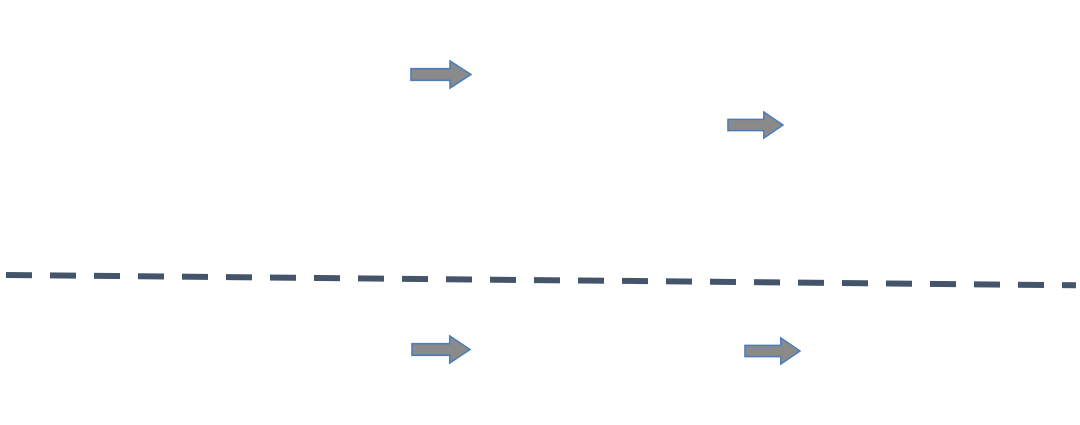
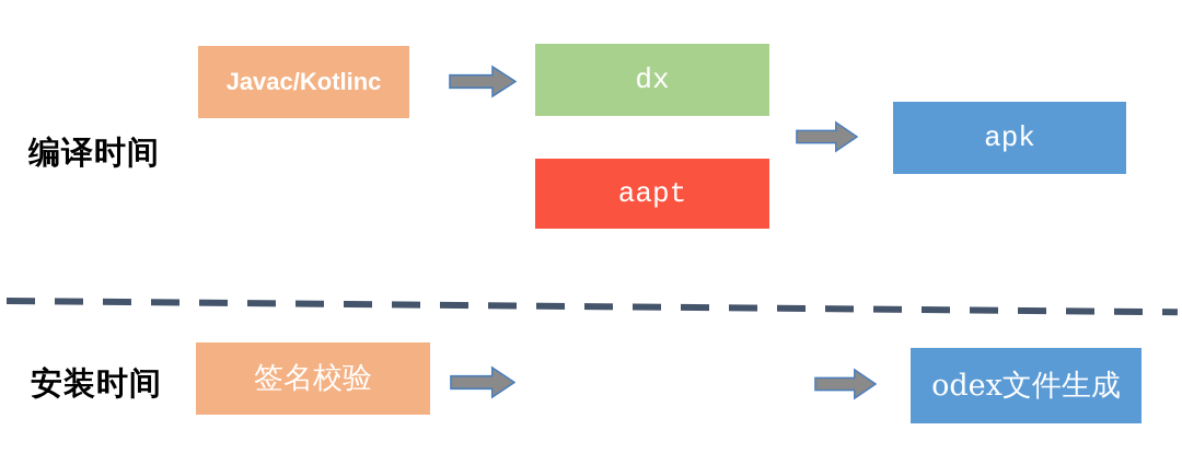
+ 编译时间
+ Javac/Kotlinc
+ dx
+ aapt
+ apk
+ 安装时间
+ 签名校验
+ odex文件生成
